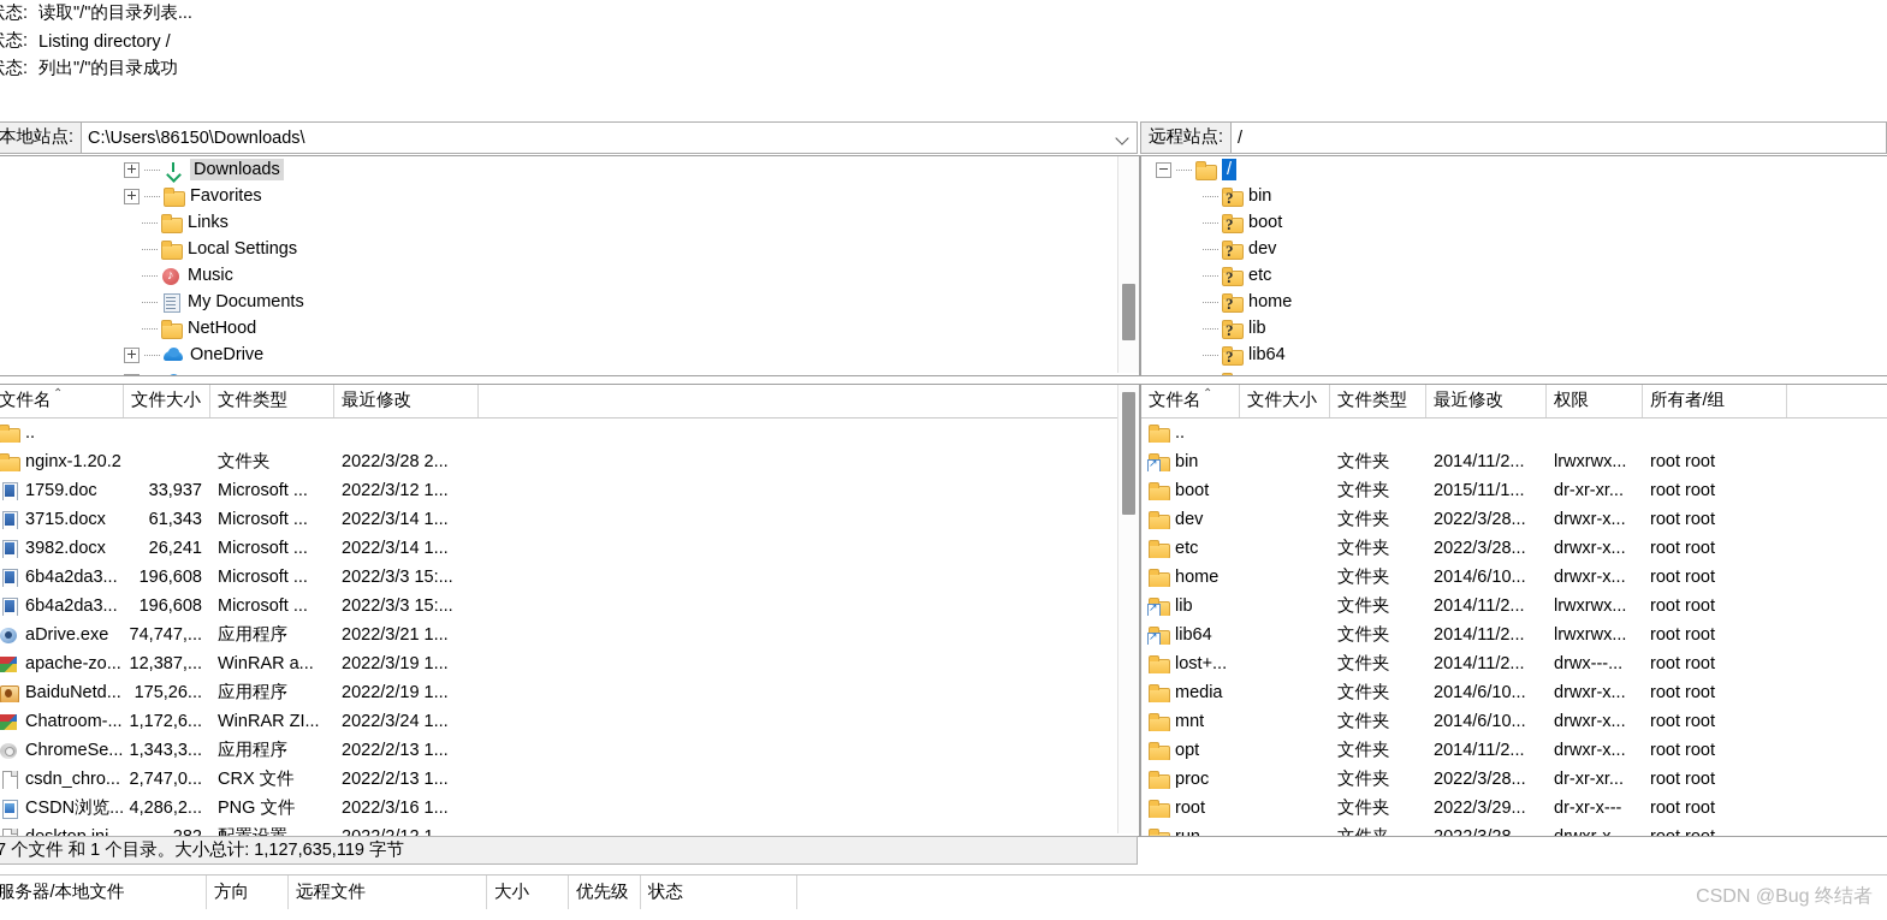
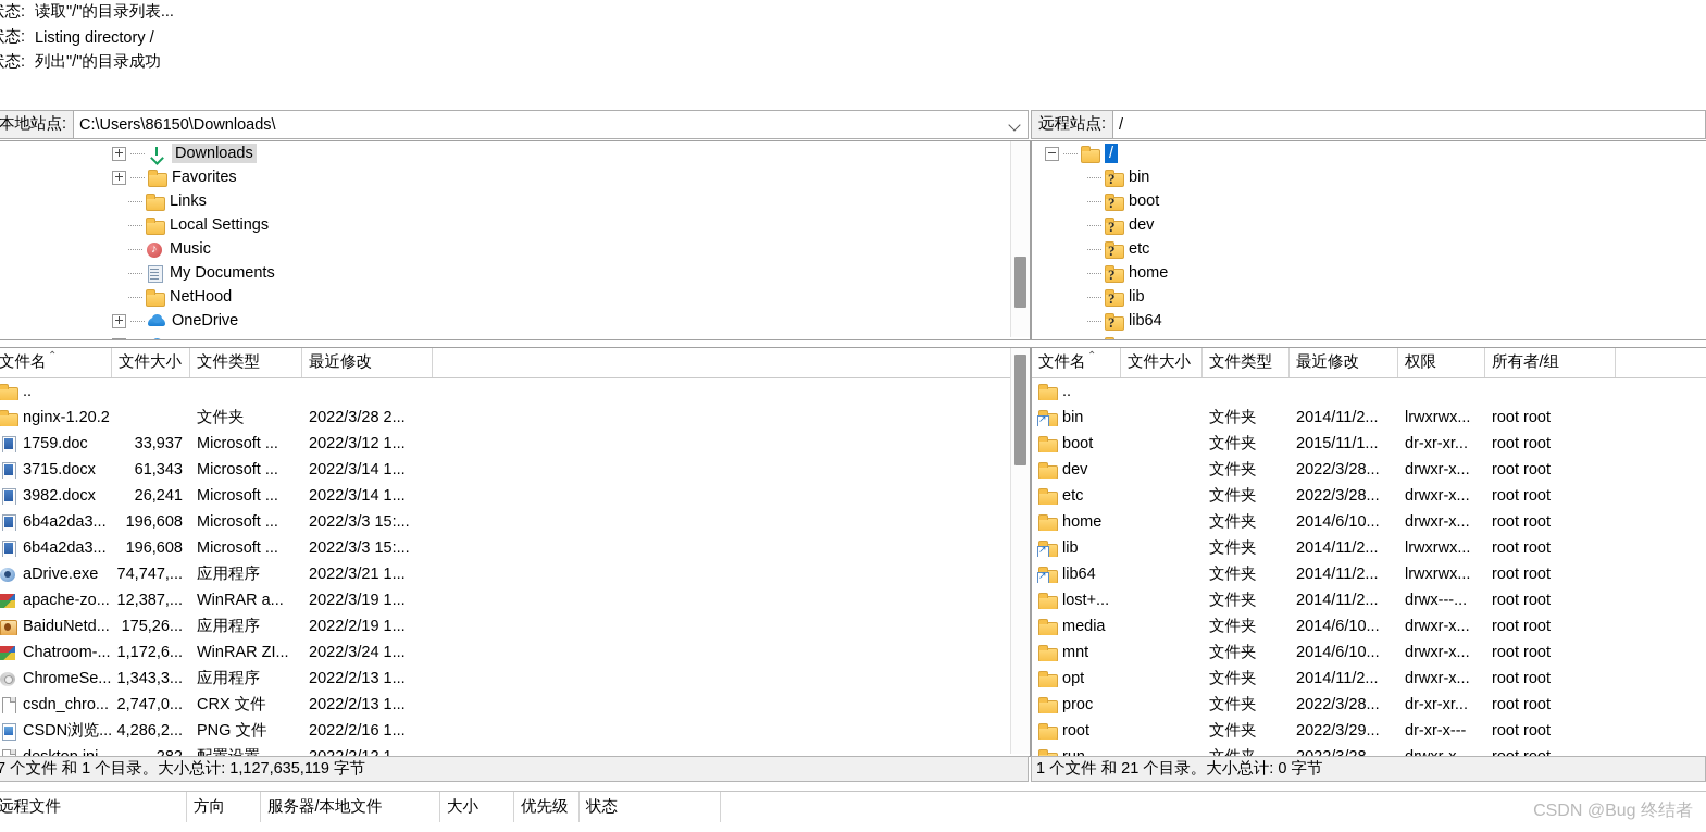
  读取"/"的目录列表...
  Listing directory /
  列出"/"的目录成功
  本地站点:
  C:\Users\86150\Downloads\
  远程站点:
  /
  Downloads
  Favorites
  Links
  Local Settings
  Music
  My Documents
  NetHood
  OneDrive
  /
  ?
  bin
  ?
  boot
  ?
  dev
  ?
  etc
  ?
  home
  ?
  lib
  ?
  lib64
  文件名
  ⌃
  文件大小
  文件类型
  最近修改
  ..
  nginx-1.20.2
  文件夹
  2022/3/28 2...
  1759.doc
  33,937
  Microsoft ...
  2022/3/12 1...
  3715.docx
  61,343
  Microsoft ...
  2022/3/14 1...
  3982.docx
  26,241
  Microsoft ...
  2022/3/14 1...
  6b4a2da3...
  196,608
  Microsoft ...
  2022/3/3 15:...
  6b4a2da3...
  196,608
  Microsoft ...
  2022/3/3 15:...
  aDrive.exe
  74,747,...
  应用程序
  2022/3/21 1...
  apache-zo...
  12,387,...
  WinRAR a...
  2022/3/19 1...
  BaiduNetd...
  175,26...
  应用程序
  2022/2/19 1...
  Chatroom-...
  1,172,6...
  WinRAR ZI...
  2022/3/24 1...
  ChromeSe...
  1,343,3...
  应用程序
  2022/2/13 1...
  csdn_chro...
  2,747,0...
  CRX 文件
  2022/2/13 1...
  CSDN浏览...
  4,286,2...
  PNG 文件
- 2022/3/16 1...
+ 2022/2/16 1...
  文件名
  ⌃
  文件大小
  文件类型
  最近修改
  权限
  所有者/组
  ..
  bin
  文件夹
  2014/11/2...
  lrwxrwx...
  root root
  boot
  文件夹
  2015/11/1...
  dr-xr-xr...
  root root
  dev
  文件夹
  2022/3/28...
  drwxr-x...
  root root
  etc
  文件夹
  2022/3/28...
  drwxr-x...
  root root
  home
  文件夹
  2014/6/10...
  drwxr-x...
  root root
  lib
  文件夹
  2014/11/2...
  lrwxrwx...
  root root
  lib64
  文件夹
  2014/11/2...
  lrwxrwx...
  root root
  lost+...
  文件夹
  2014/11/2...
  drwx---...
  root root
  media
  文件夹
  2014/6/10...
  drwxr-x...
  root root
  mnt
  文件夹
  2014/6/10...
  drwxr-x...
  root root
  opt
  文件夹
  2014/11/2...
  drwxr-x...
  root root
  proc
  文件夹
  2022/3/28...
  dr-xr-xr...
  root root
  root
  文件夹
  2022/3/29...
  dr-xr-x---
  root root
  7 个文件 和 1 个目录。大小总计: 1,127,635,119 字节
+ 1 个文件 和 21 个目录。大小总计: 0 字节
- 服务器/本地文件
+ 远程文件
  方向
- 远程文件
+ 服务器/本地文件
  大小
  优先级
  状态
  CSDN @Bug 终结者
